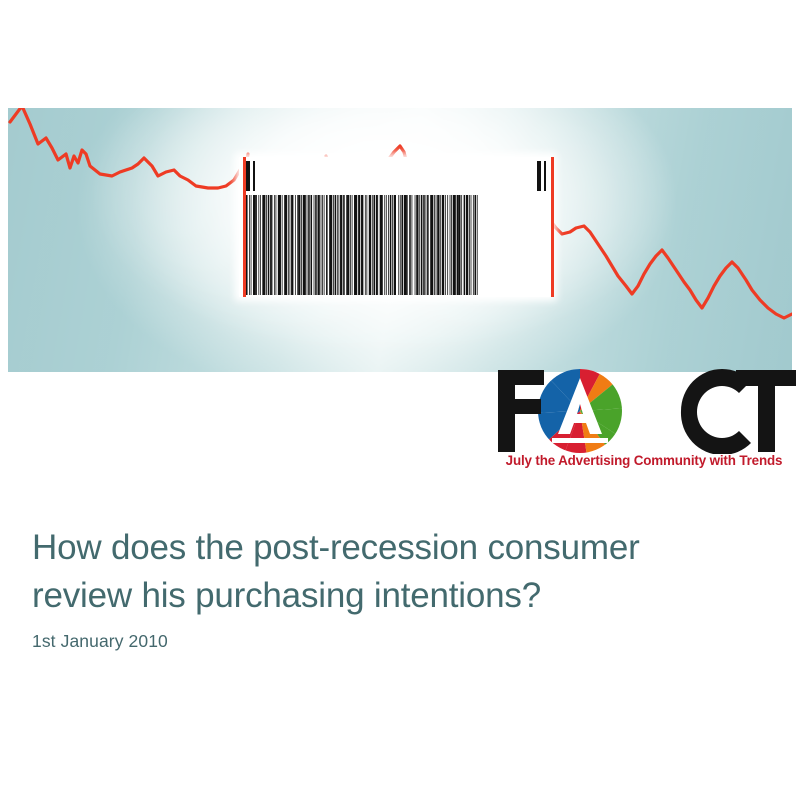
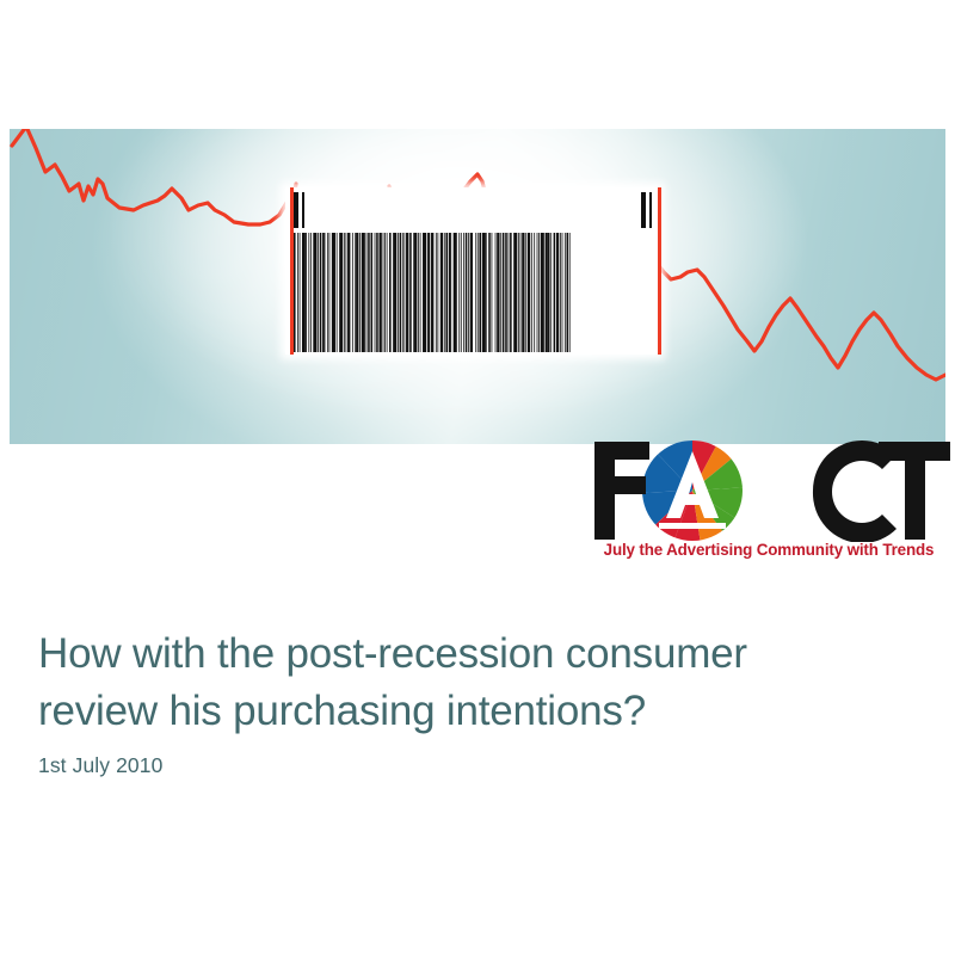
  July the Advertising Community with Trends
- How does the post-recession consumer
+ How with the post-recession consumer
  review his purchasing intentions?
- 1st January 2010
+ 1st July 2010
